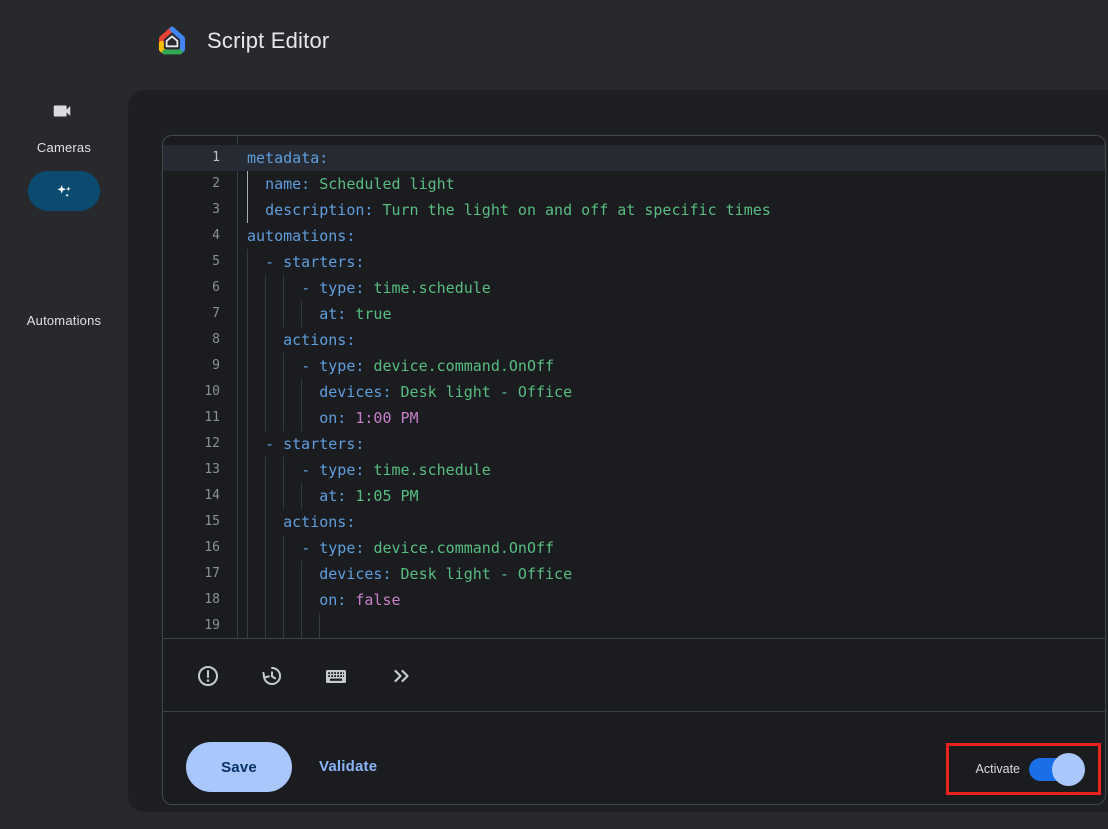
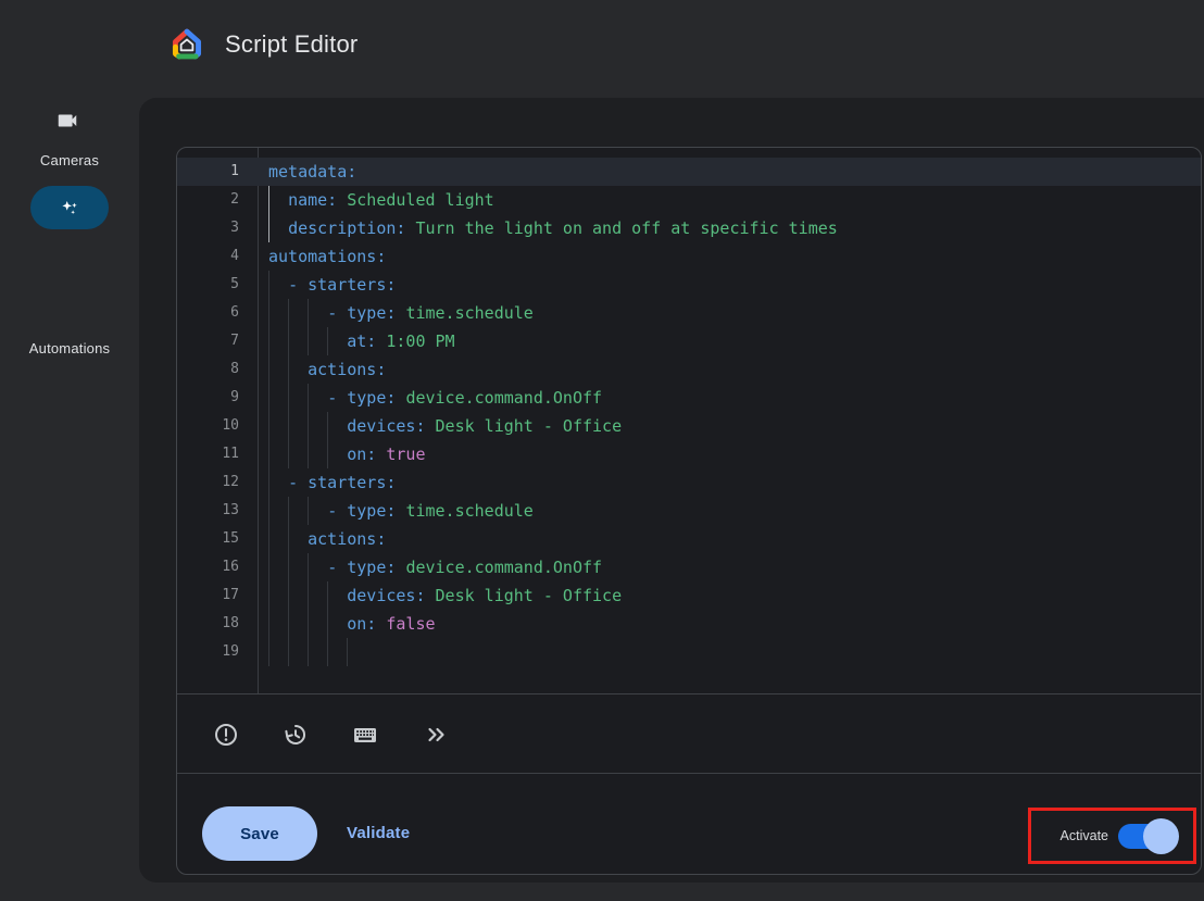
  Script Editor
  Cameras
  Automations
  1
  metadata:
  2
  name: Scheduled light
  3
  description: Turn the light on and off at specific times
  4
  automations:
  5
  - starters:
  6
  - type: time.schedule
  7
- at: true
+ at: 1:00 PM
  8
  actions:
  9
  - type: device.command.OnOff
  10
  devices: Desk light - Office
  11
- on: 1:00 PM
+ on: true
  12
  - starters:
  13
  - type: time.schedule
- 14
- at: 1:05 PM
  15
  actions:
  16
  - type: device.command.OnOff
  17
  devices: Desk light - Office
  18
  on: false
  19
  Save
  Validate
  Activate
